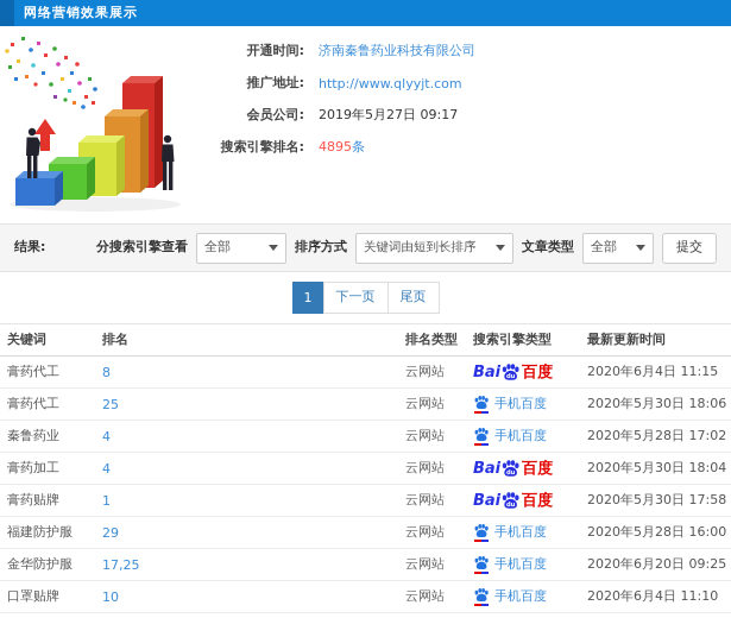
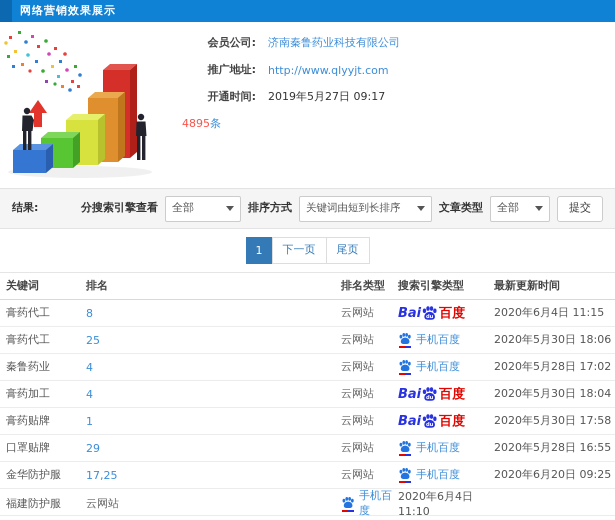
  网络营销效果展示
- 开通时间:
+ 会员公司:
  济南秦鲁药业科技有限公司
  推广地址:
  http://www.qlyyjt.com
- 会员公司:
+ 开通时间:
  2019年5月27日 09:17
- 搜索引擎排名:
  4895条
  结果:
  分搜索引擎查看
  全部
  排序方式
  关键词由短到长排序
  文章类型
  全部
  提交
  1
  下一页
  尾页
  关键词
  排名
  排名类型
  搜索引擎类型
  最新更新时间
  膏药代工
  8
  云网站
  Bai
  百度
  2020年6月4日 11:15
  膏药代工
  25
  云网站
  手机百度
  2020年5月30日 18:06
  秦鲁药业
  4
  云网站
  手机百度
  2020年5月28日 17:02
  膏药加工
  4
  云网站
  Bai
  百度
  2020年5月30日 18:04
  膏药贴牌
  1
  云网站
  Bai
  百度
  2020年5月30日 17:58
- 福建防护服
+ 口罩贴牌
  29
  云网站
  手机百度
- 2020年5月28日 16:00
+ 2020年5月28日 16:55
  金华防护服
  17,25
  云网站
  手机百度
  2020年6月20日 09:25
- 口罩贴牌
+ 福建防护服
- 10
  云网站
  手机百度
  2020年6月4日 11:10
